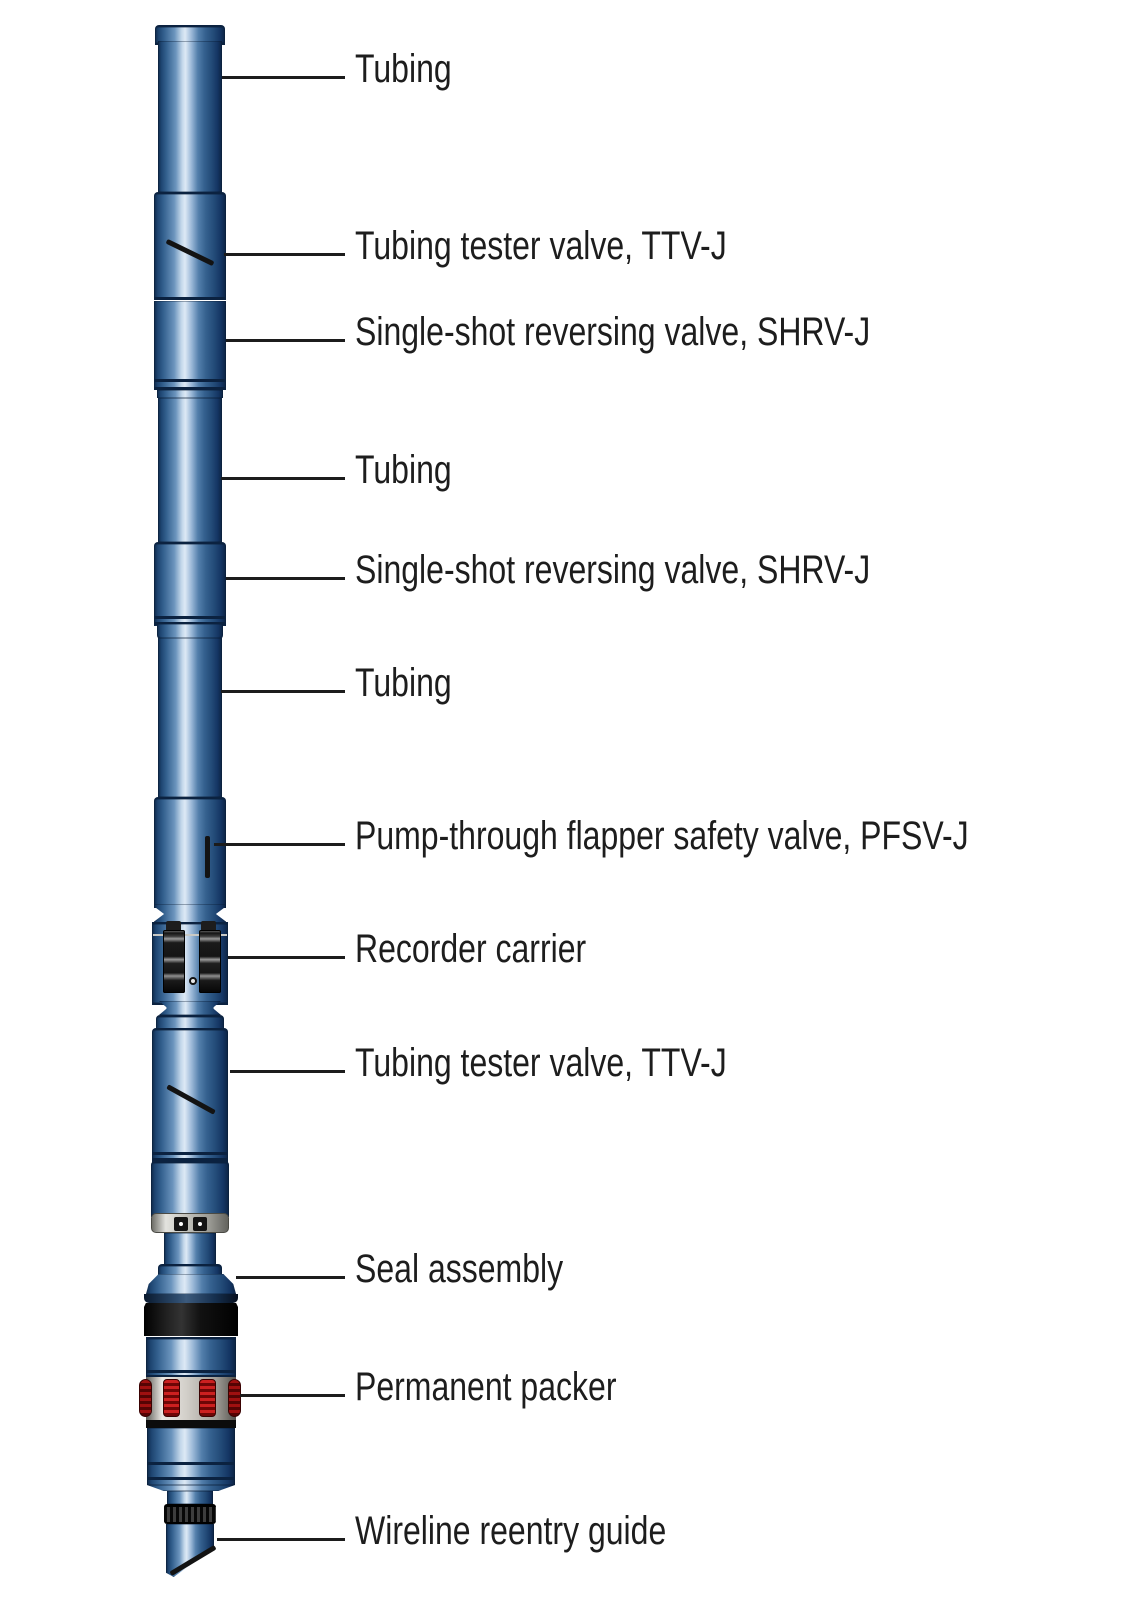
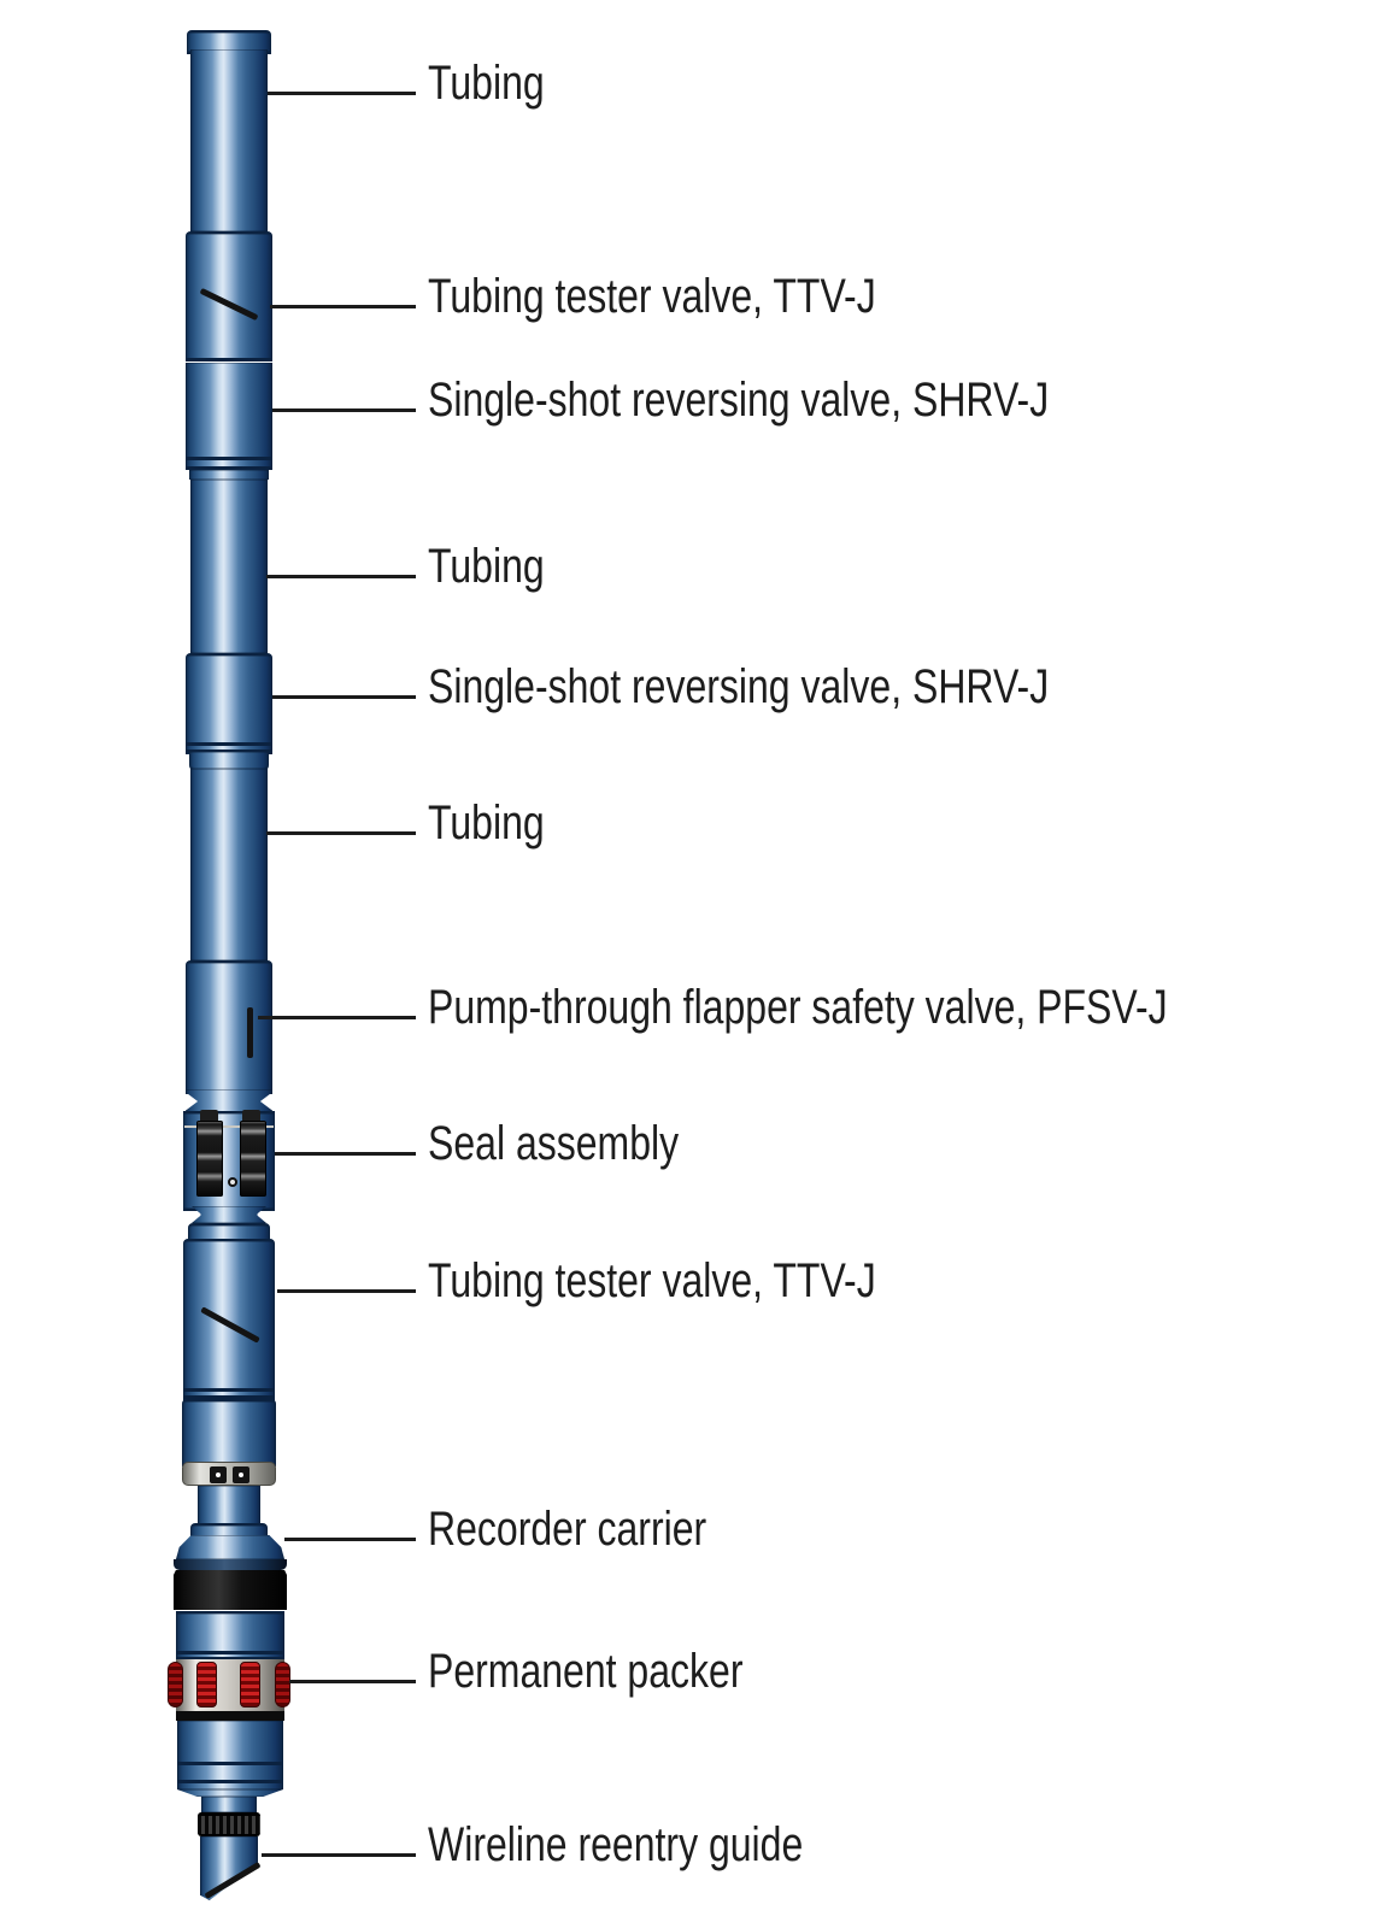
  Tubing
  Tubing tester valve, TTV-J
  Single-shot reversing valve, SHRV-J
  Tubing
  Single-shot reversing valve, SHRV-J
  Tubing
  Pump-through flapper safety valve, PFSV-J
- Recorder carrier
+ Seal assembly
  Tubing tester valve, TTV-J
- Seal assembly
+ Recorder carrier
  Permanent packer
  Wireline reentry guide
